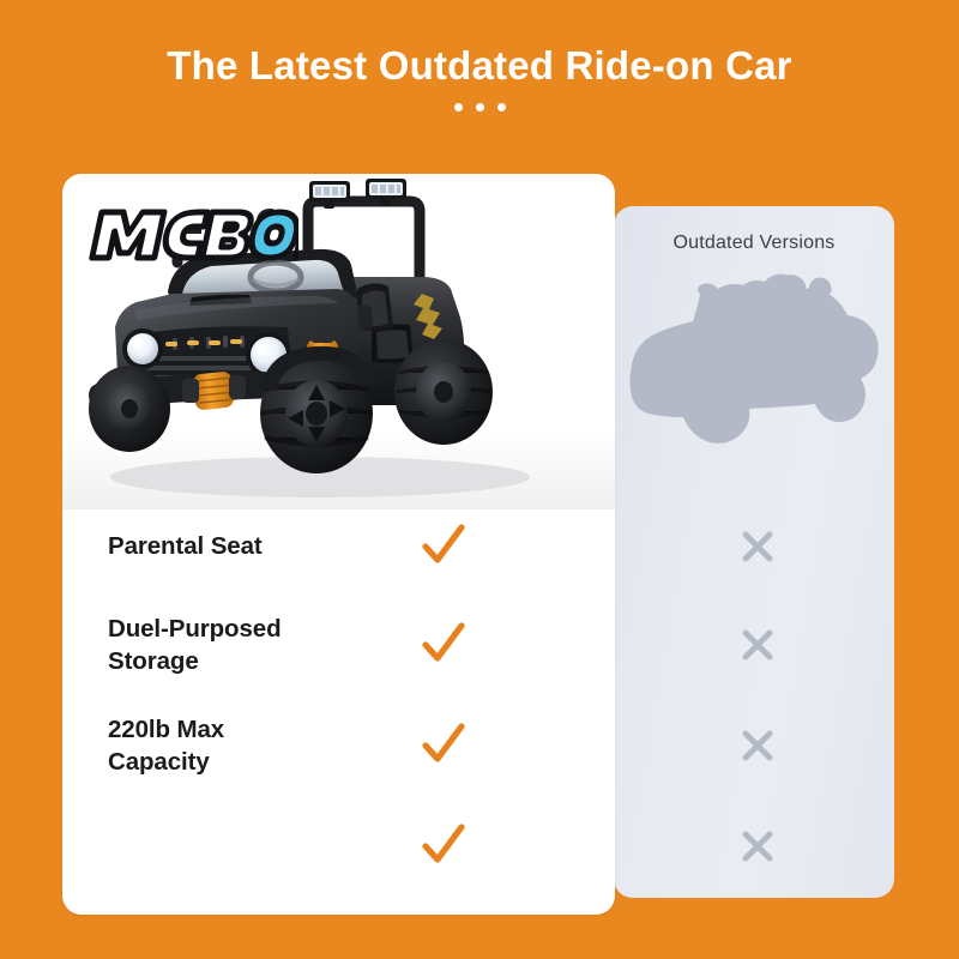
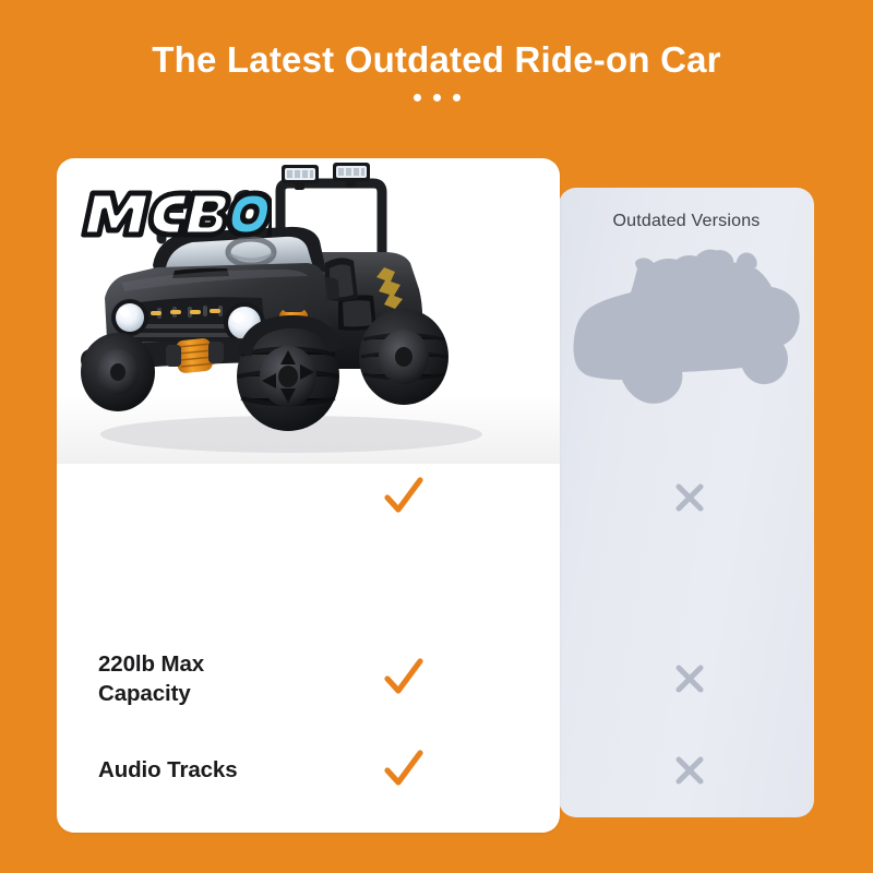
  The Latest Outdated Ride-on Car
  Outdated Versions
- Parental Seat
- Duel-Purposed
- Storage
  220lb Max
  Capacity
+ Audio Tracks
